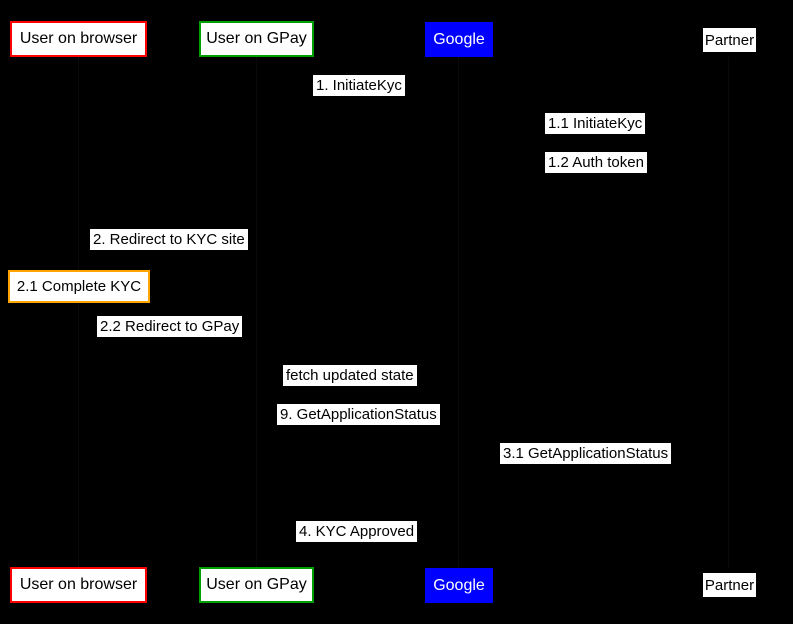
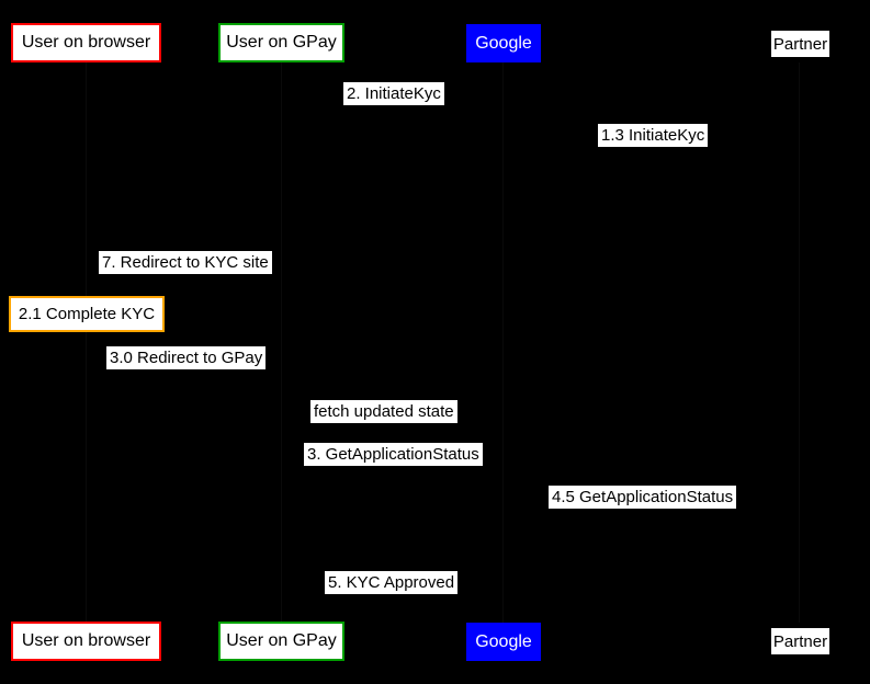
  User on browser
  User on GPay
  Google
  Partner
- 1. InitiateKyc
+ 2. InitiateKyc
- 1.1 InitiateKyc
+ 1.3 InitiateKyc
- 1.2 Auth token
- 2. Redirect to KYC site
+ 7. Redirect to KYC site
  2.1 Complete KYC
- 2.2 Redirect to GPay
+ 3.0 Redirect to GPay
  fetch updated state
- 9. GetApplicationStatus
+ 3. GetApplicationStatus
- 3.1 GetApplicationStatus
+ 4.5 GetApplicationStatus
- 4. KYC Approved
+ 5. KYC Approved
  User on browser
  User on GPay
  Google
  Partner
